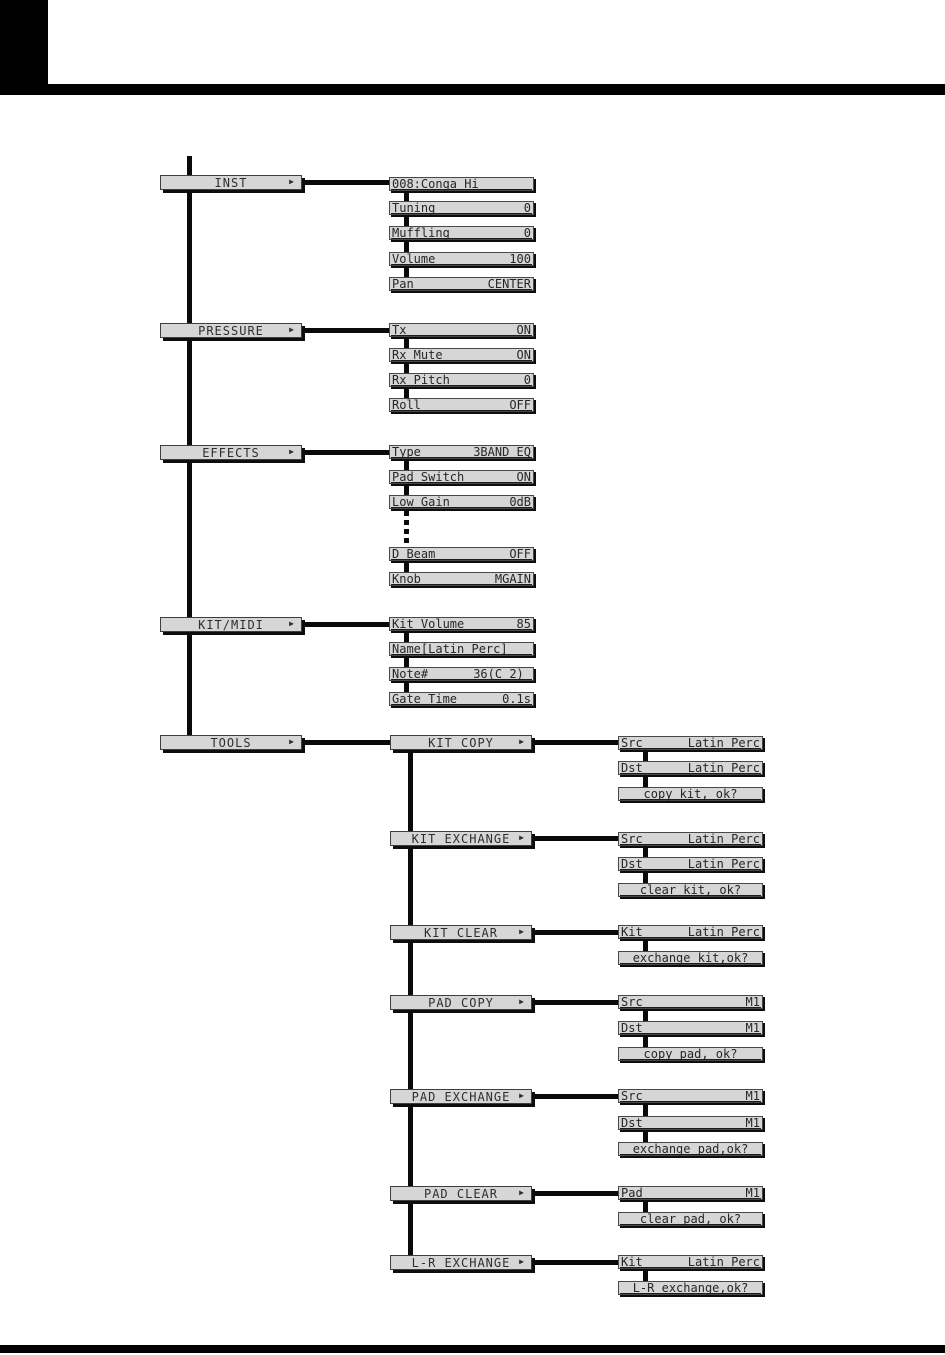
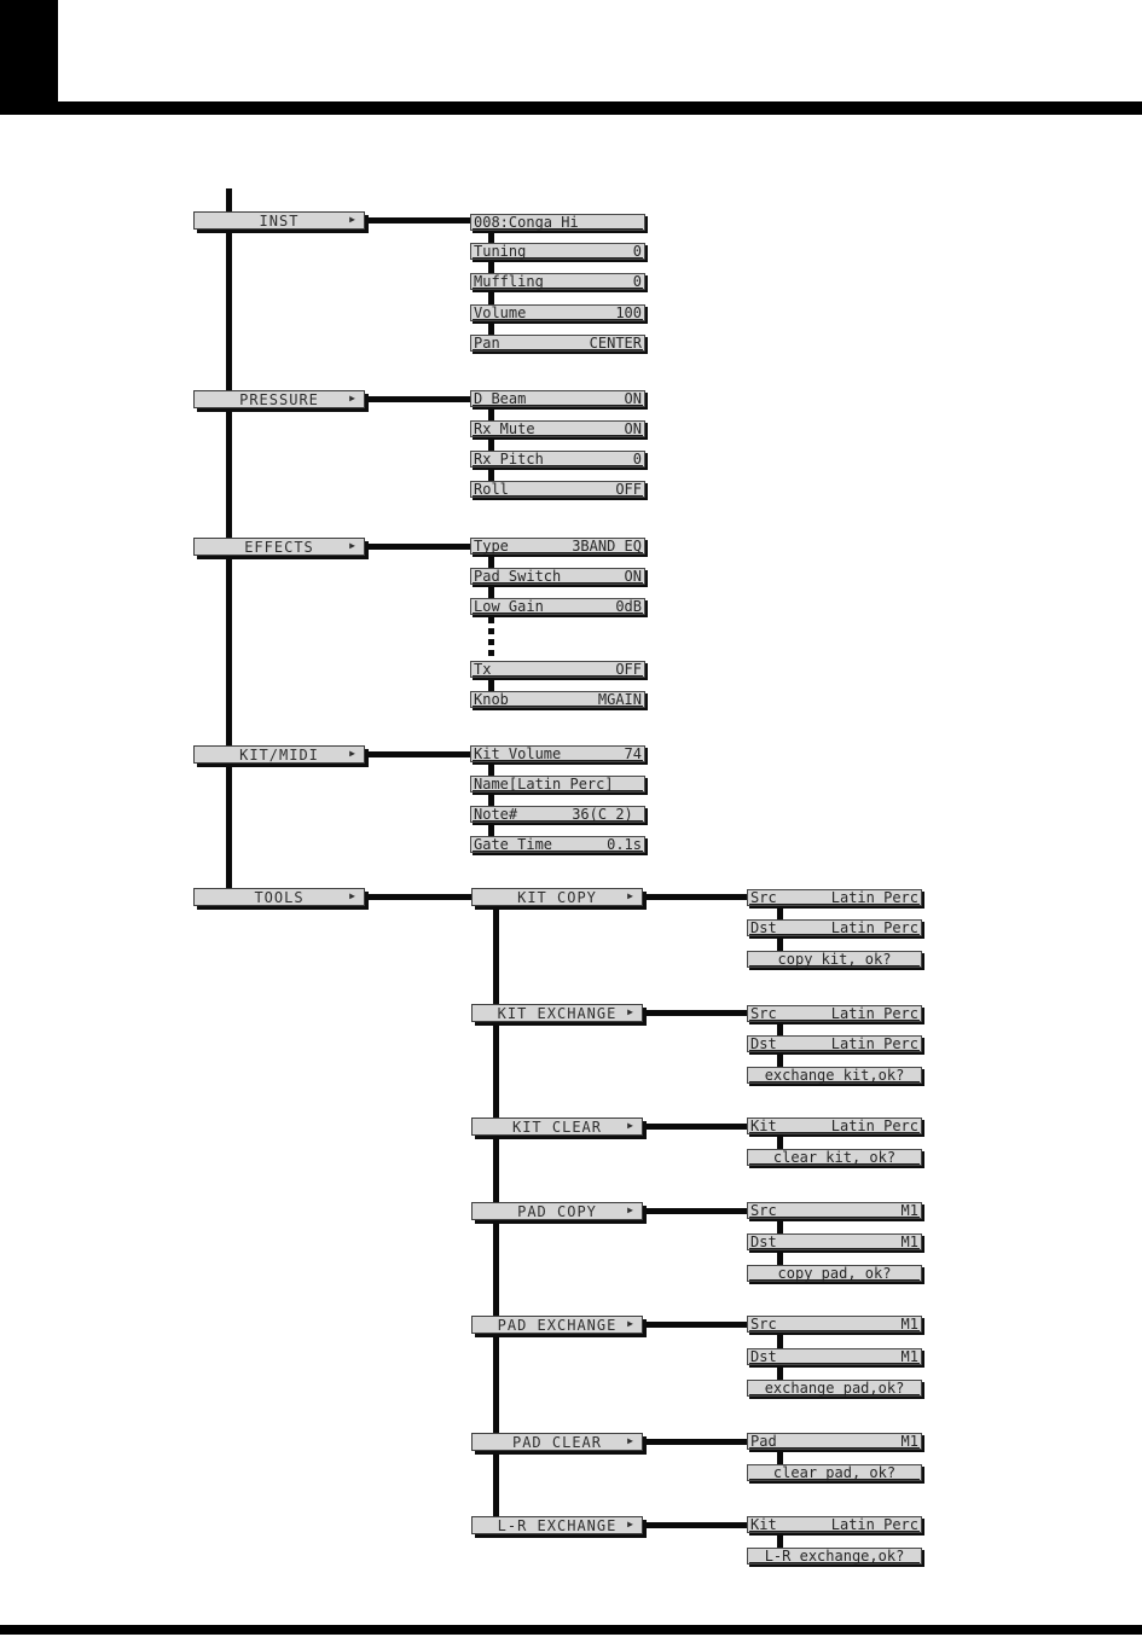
  INST
  ▶
  PRESSURE
  ▶
  EFFECTS
  ▶
  KIT/MIDI
  ▶
  TOOLS
  ▶
  008:Conga Hi
  Tuning
  0
  Muffling
  0
  Volume
  100
  Pan
  CENTER
- Tx
+ D Beam
  ON
  Rx Mute
  ON
  Rx Pitch
  0
  Roll
  OFF
  Type
  3BAND EQ
  Pad Switch
  ON
  Low Gain
  0dB
- D Beam
+ Tx
  OFF
  Knob
  MGAIN
  Kit Volume
- 85
+ 74
  Name[Latin Perc]
  Note#
  36(C 2)
  Gate Time
  0.1s
  KIT COPY
  ▶
  KIT EXCHANGE
  ▶
  KIT CLEAR
  ▶
  PAD COPY
  ▶
  PAD EXCHANGE
  ▶
  PAD CLEAR
  ▶
  L-R EXCHANGE
  ▶
  Src
  Latin Perc
  Dst
  Latin Perc
  copy kit, ok?
  Src
  Latin Perc
  Dst
  Latin Perc
- clear kit, ok?
+ exchange kit,ok?
  Kit
  Latin Perc
- exchange kit,ok?
+ clear kit, ok?
  Src
  M1
  Dst
  M1
  copy pad, ok?
  Src
  M1
  Dst
  M1
  exchange pad,ok?
  Pad
  M1
  clear pad, ok?
  Kit
  Latin Perc
  L-R exchange,ok?
